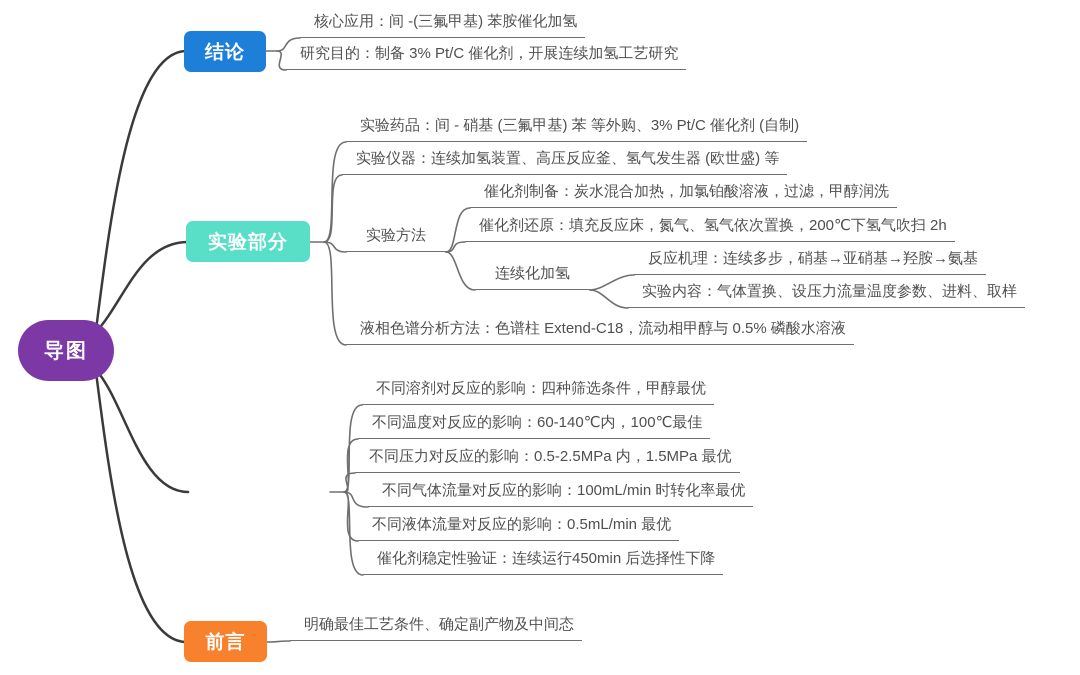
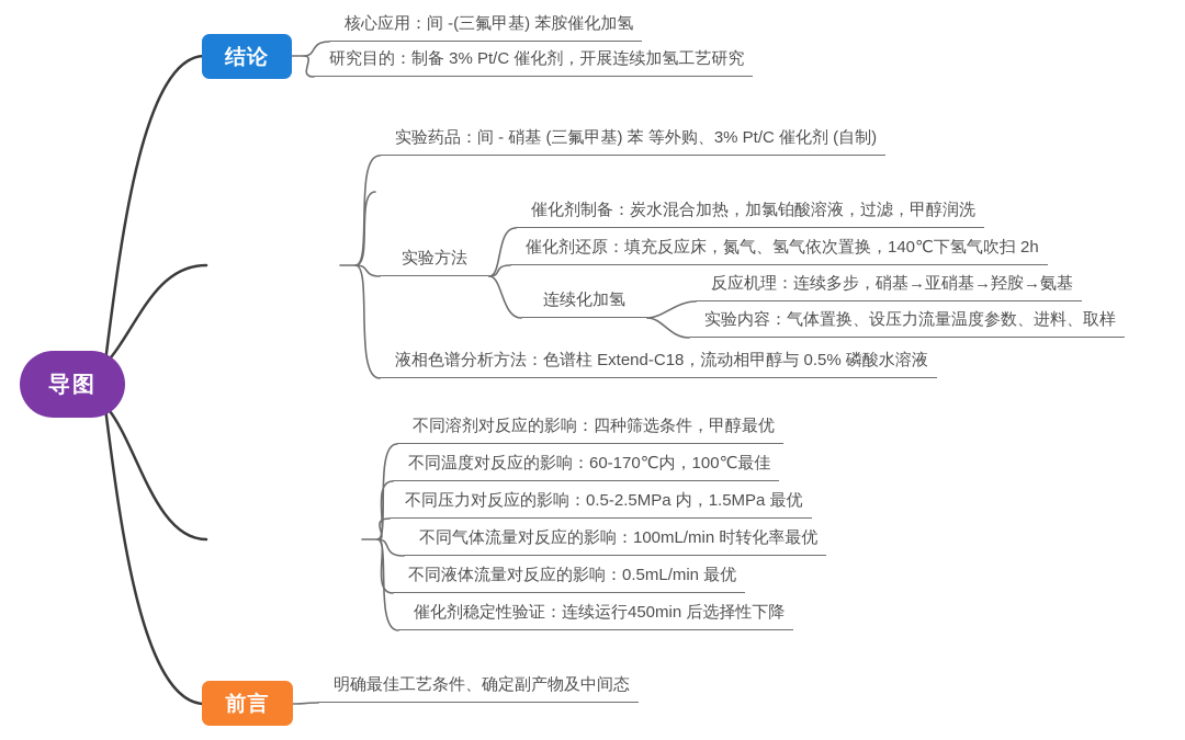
  导图
  结论
- 实验部分
  前言
  核心应用：间 -(三氟甲基) 苯胺催化加氢
  研究目的：制备 3% Pt/C 催化剂，开展连续加氢工艺研究
  实验药品：间 - 硝基 (三氟甲基) 苯 等外购、3% Pt/C 催化剂 (自制)
- 实验仪器：连续加氢装置、高压反应釜、氢气发生器 (欧世盛) 等
  实验方法
  催化剂制备：炭水混合加热，加氯铂酸溶液，过滤，甲醇润洗
- 催化剂还原：填充反应床，氮气、氢气依次置换，200℃下氢气吹扫 2h
+ 催化剂还原：填充反应床，氮气、氢气依次置换，140℃下氢气吹扫 2h
  连续化加氢
  反应机理：连续多步，硝基→亚硝基→羟胺→氨基
  实验内容：气体置换、设压力流量温度参数、进料、取样
  液相色谱分析方法：色谱柱 Extend-C18，流动相甲醇与 0.5% 磷酸水溶液
  不同溶剂对反应的影响：四种筛选条件，甲醇最优
- 不同温度对反应的影响：60-140℃内，100℃最佳
+ 不同温度对反应的影响：60-170℃内，100℃最佳
  不同压力对反应的影响：0.5-2.5MPa 内，1.5MPa 最优
  不同气体流量对反应的影响：100mL/min 时转化率最优
  不同液体流量对反应的影响：0.5mL/min 最优
  催化剂稳定性验证：连续运行450min 后选择性下降
  明确最佳工艺条件、确定副产物及中间态
